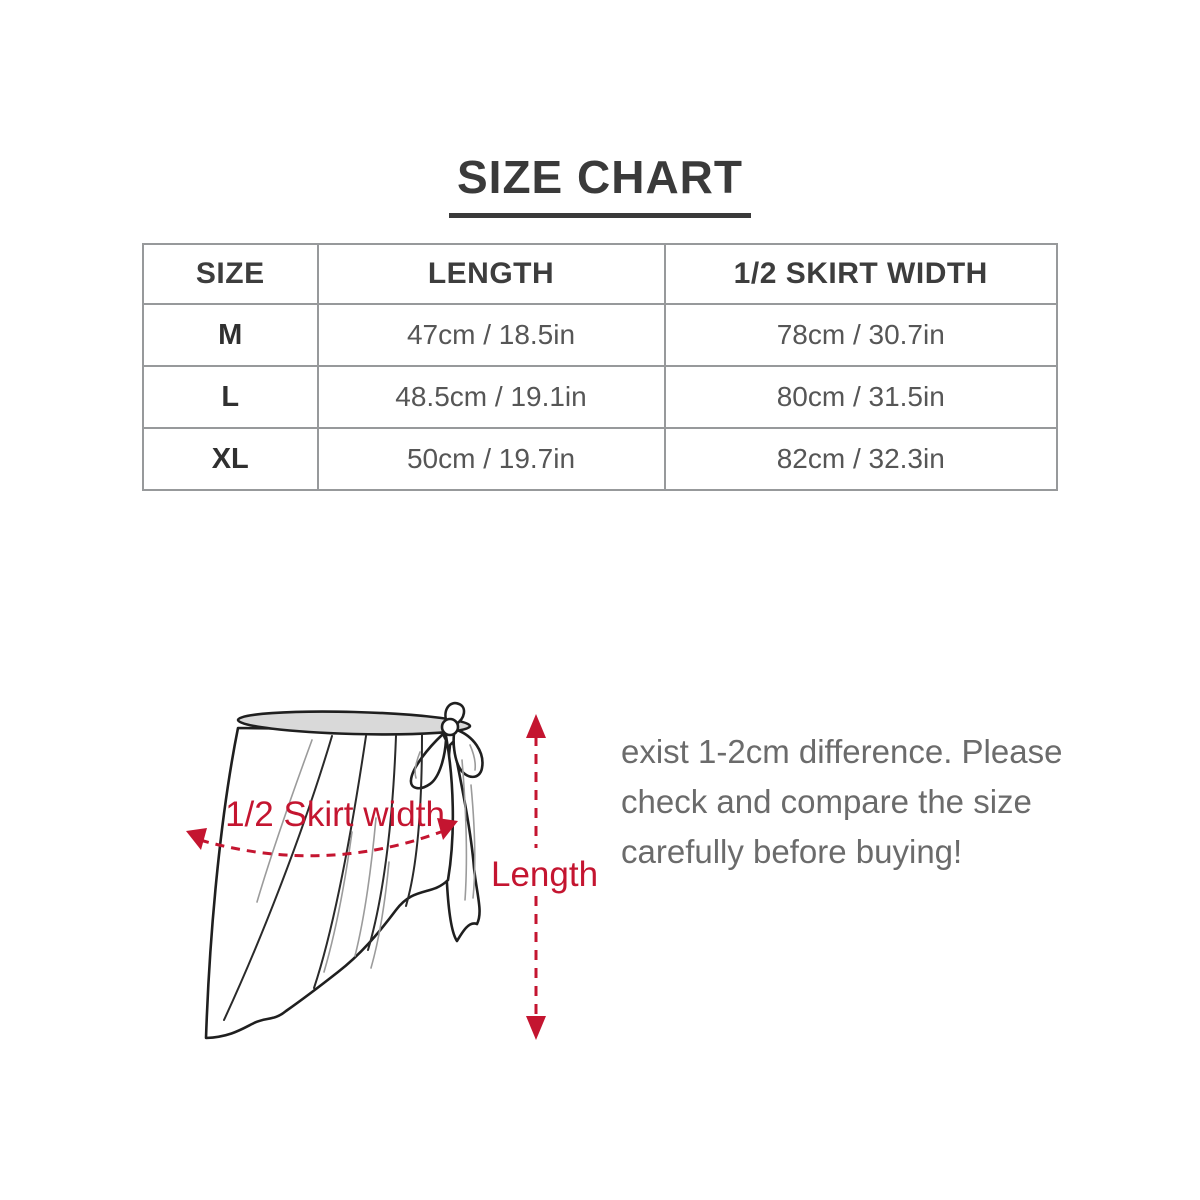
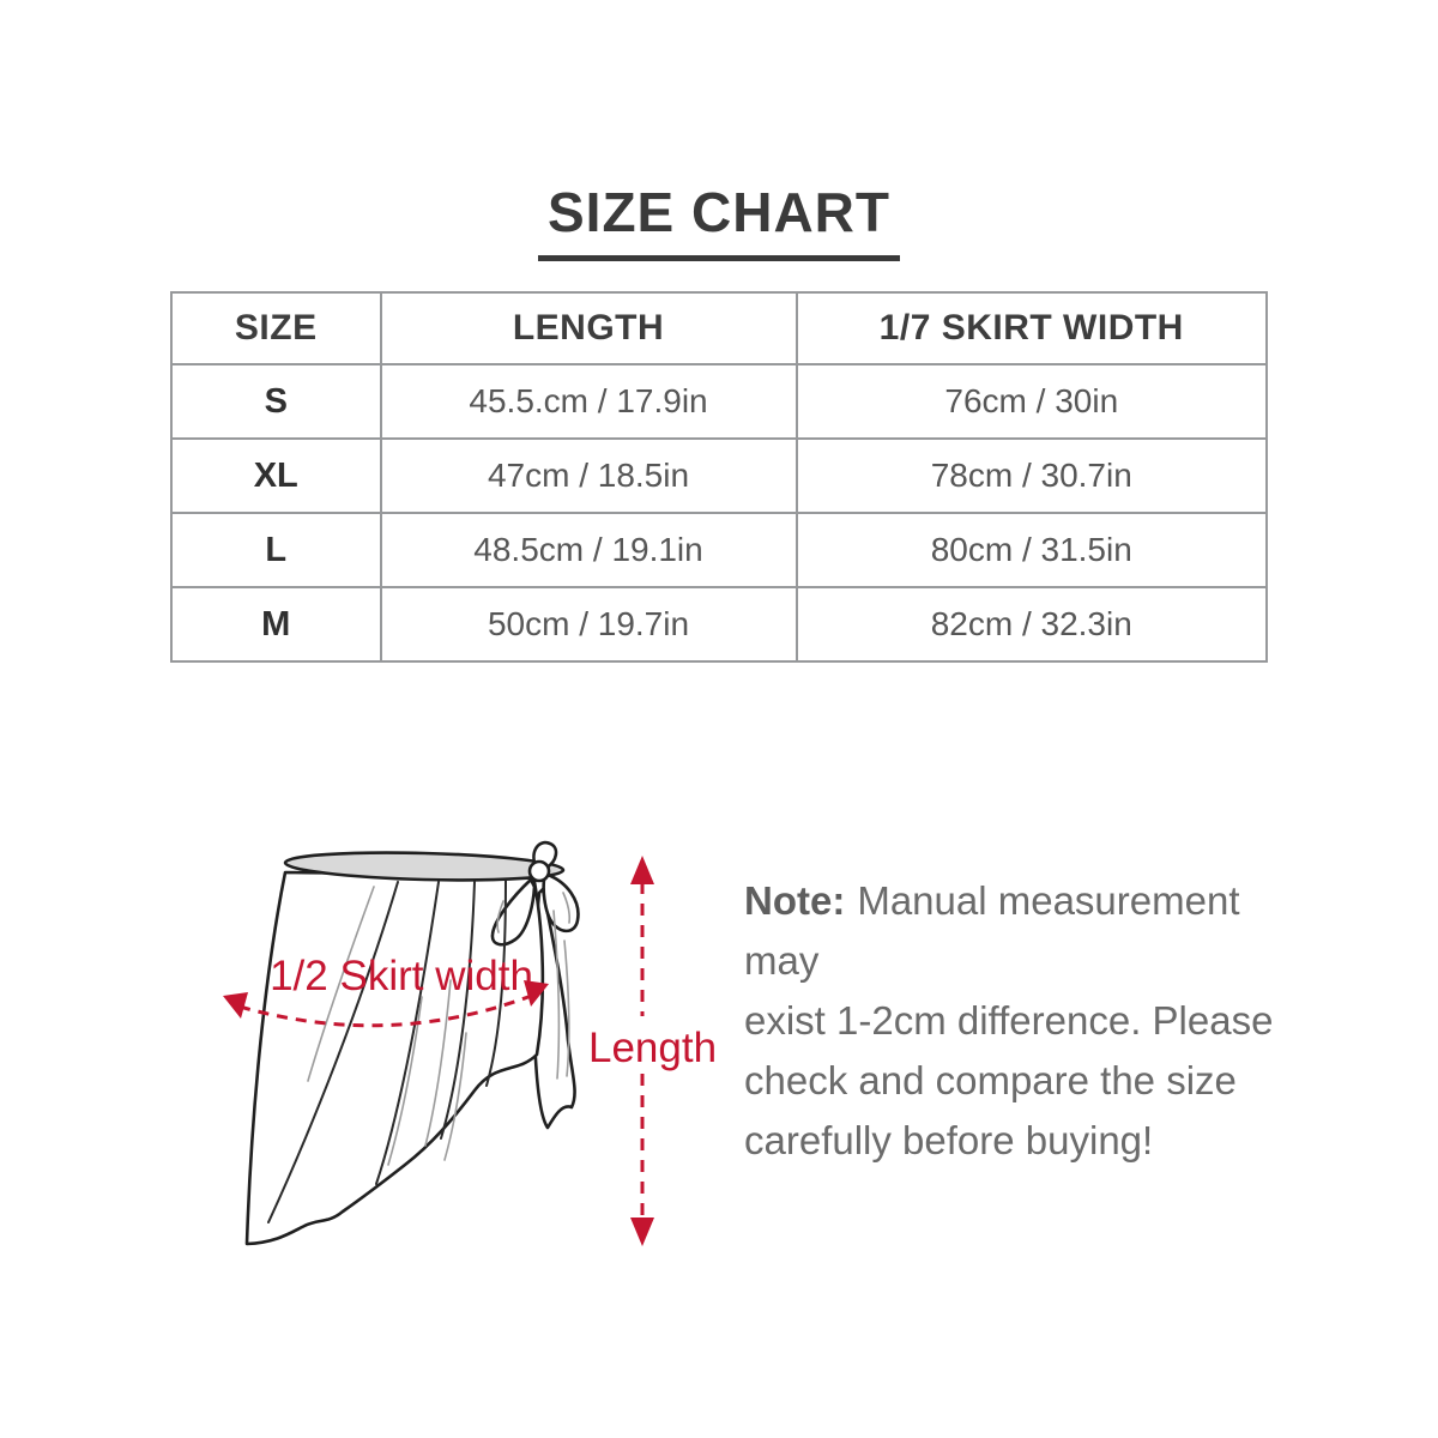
  SIZE CHART
- SIZE	LENGTH	1/2 SKIRT WIDTH
+ SIZE	LENGTH	1/7 SKIRT WIDTH
+ S	45.5.cm / 17.9in	76cm / 30in
- M	47cm / 18.5in	78cm / 30.7in
+ XL	47cm / 18.5in	78cm / 30.7in
  L	48.5cm / 19.1in	80cm / 31.5in
- XL	50cm / 19.7in	82cm / 32.3in
+ M	50cm / 19.7in	82cm / 32.3in
  1/2 Skirt width
  Length
+ Note: Manual measurement may
  exist 1-2cm difference. Please
  check and compare the size
  carefully before buying!
